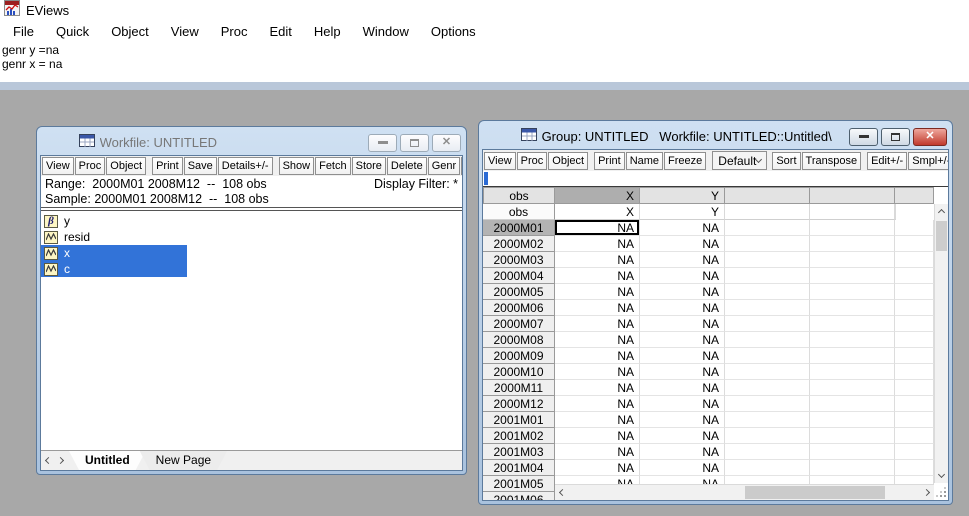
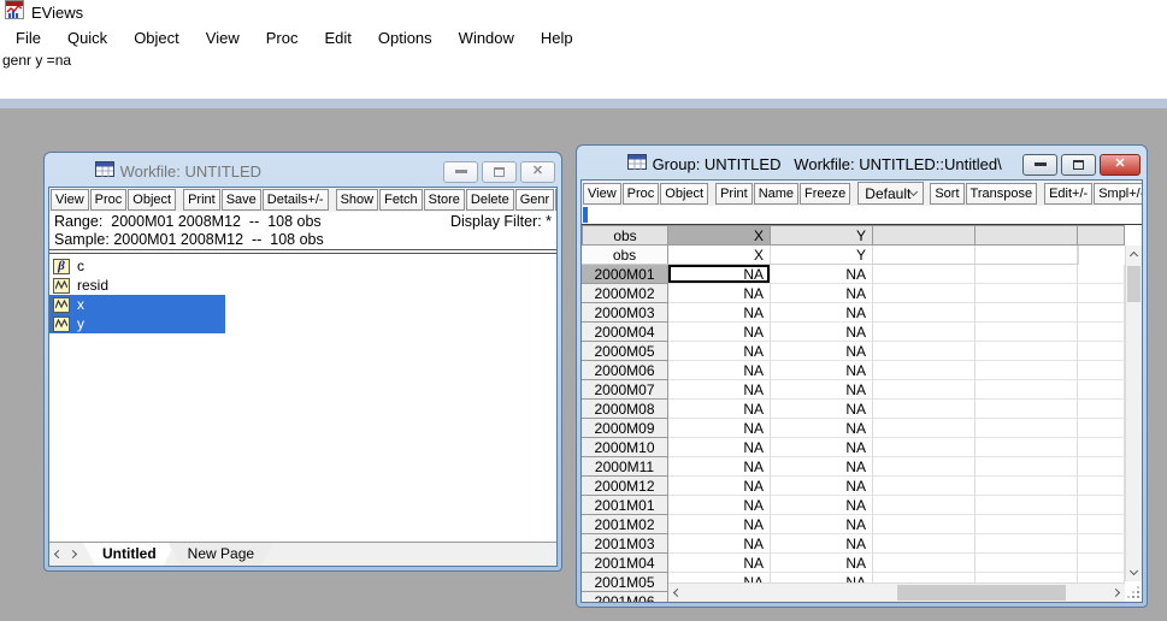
  EViews
  File
  Quick
  Object
  View
  Proc
  Edit
- Help
+ Options
  Window
- Options
+ Help
  genr y =na
- genr x = na
  Workfile: UNTITLED
  ✕
  View
  Proc
  Object
  Print
  Save
  Details+/-
  Show
  Fetch
  Store
  Delete
  Genr
  Range:
  2000M01 2008M12 -- 108 obs
  Display Filter: *
  Sample:
  2000M01 2008M12 -- 108 obs
  β
- y
+ c
  resid
  x
- c
+ y
  Untitled
  New Page
  Group: UNTITLED Workfile: UNTITLED::Untitled\
  ✕
  View
  Proc
  Object
  Print
  Name
  Freeze
  Default
  Sort
  Transpose
  Edit+/-
  Smpl+/
  obs
  X
  Y
  obs
  X
  Y
  2000M01
  NA
  NA
  2000M02
  NA
  NA
  2000M03
  NA
  NA
  2000M04
  NA
  NA
  2000M05
  NA
  NA
  2000M06
  NA
  NA
  2000M07
  NA
  NA
  2000M08
  NA
  NA
  2000M09
  NA
  NA
  2000M10
  NA
  NA
  2000M11
  NA
  NA
  2000M12
  NA
  NA
  2001M01
  NA
  NA
  2001M02
  NA
  NA
  2001M03
  NA
  NA
  2001M04
  NA
  NA
  2001M05
  2001M06
